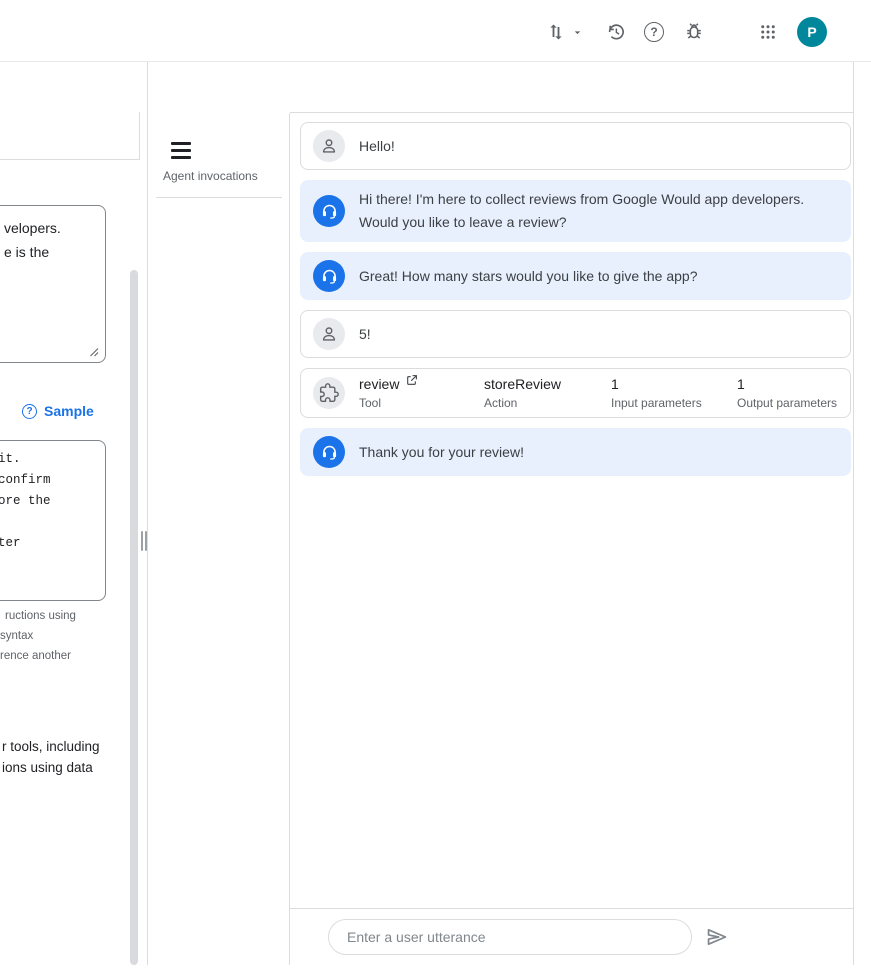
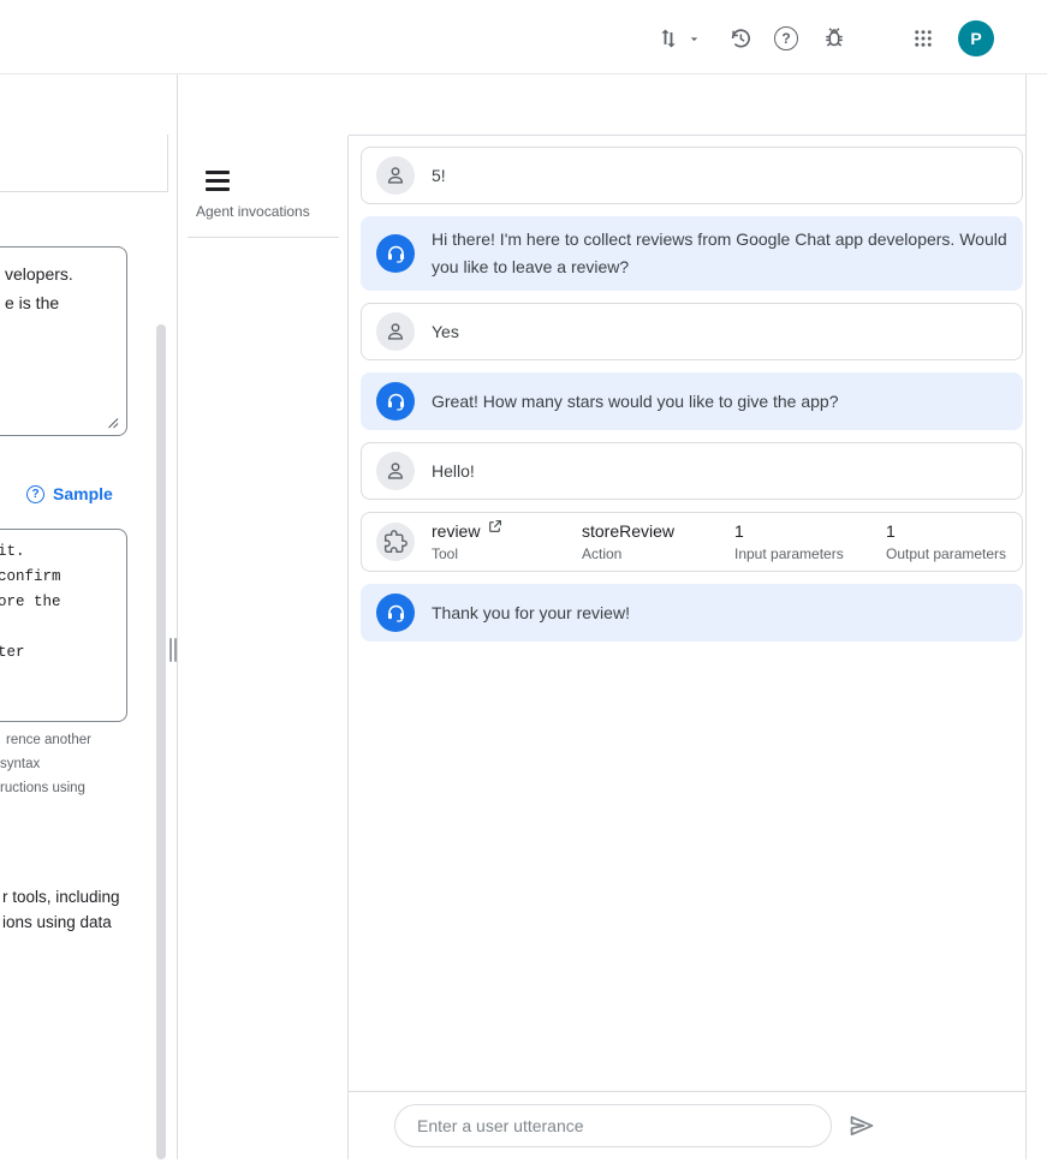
  ?
  P
  velopers.
  e is the
  ?
  Sample
  it.
  confirm
  ore the
  ter
- ructions using
+ rence another
  syntax
- rence another
+ ructions using
  r tools, including
  ions using data
  Agent invocations
- Hello!
+ 5!
- Hi there! I'm here to collect reviews from Google Would app developers. Would you like to leave a review?
+ Hi there! I'm here to collect reviews from Google Chat app developers. Would you like to leave a review?
+ Yes
  Great! How many stars would you like to give the app?
- 5!
+ Hello!
  review
  Tool
  storeReview
  Action
  1
  Input parameters
  1
  Output parameters
  Thank you for your review!
  Enter a user utterance
